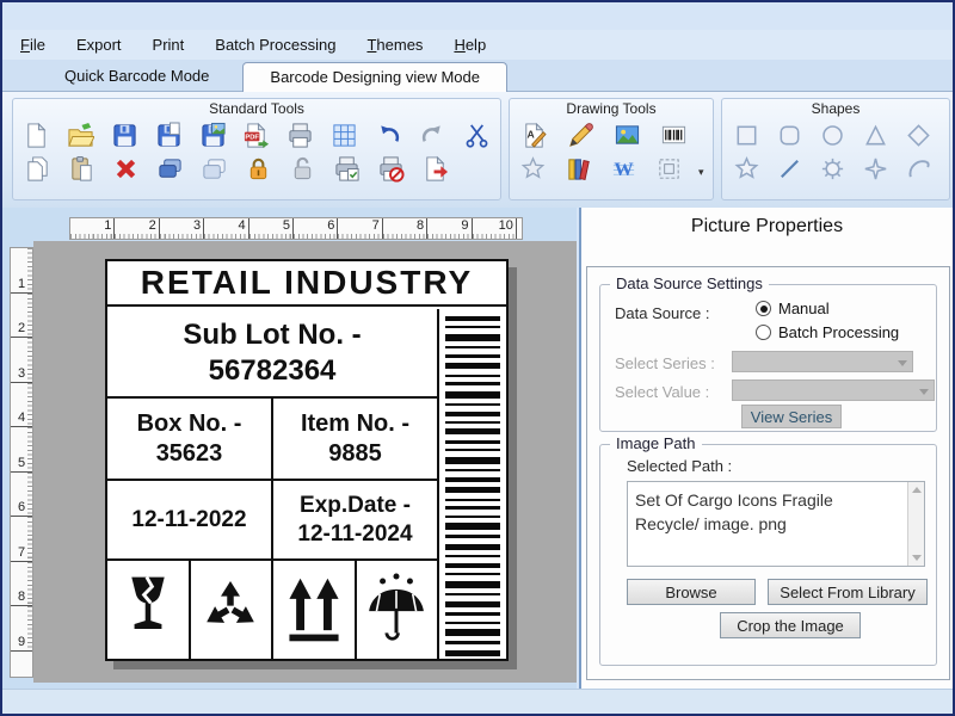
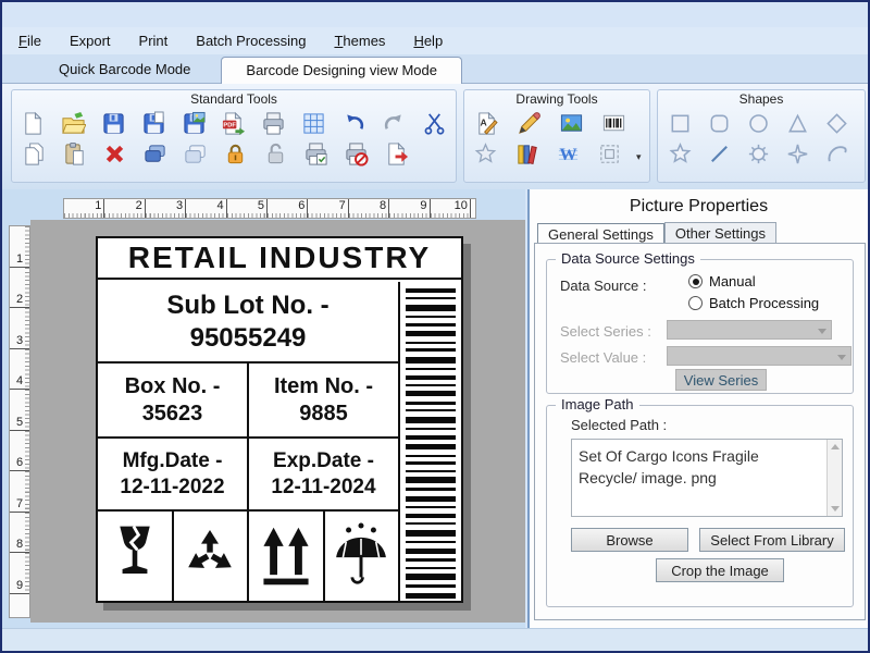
  File
  Export
  Print
  Batch Processing
  Themes
  Help
  Quick Barcode Mode
  Barcode Designing view Mode
  Standard Tools
  Drawing Tools
  A
  W
  ▾
  Shapes
  1
  2
  3
  4
  5
  6
  7
  8
  9
  10
  1
  2
  3
  4
  5
  6
  7
  8
  9
  RETAIL INDUSTRY
  Sub Lot No. -
- 56782364
+ 95055249
  Box No. -
  35623
  Item No. -
  9885
+ Mfg.Date -
  12-11-2022
  Exp.Date -
  12-11-2024
  Picture Properties
+ General Settings
+ Other Settings
  Data Source Settings
  Data Source :
  Manual
  Batch Processing
  Select Series :
  Select Value :
  View Series
  Image Path
  Selected Path :
  Set Of Cargo Icons Fragile
  Recycle/ image. png
  Browse
  Select From Library
  Crop the Image
